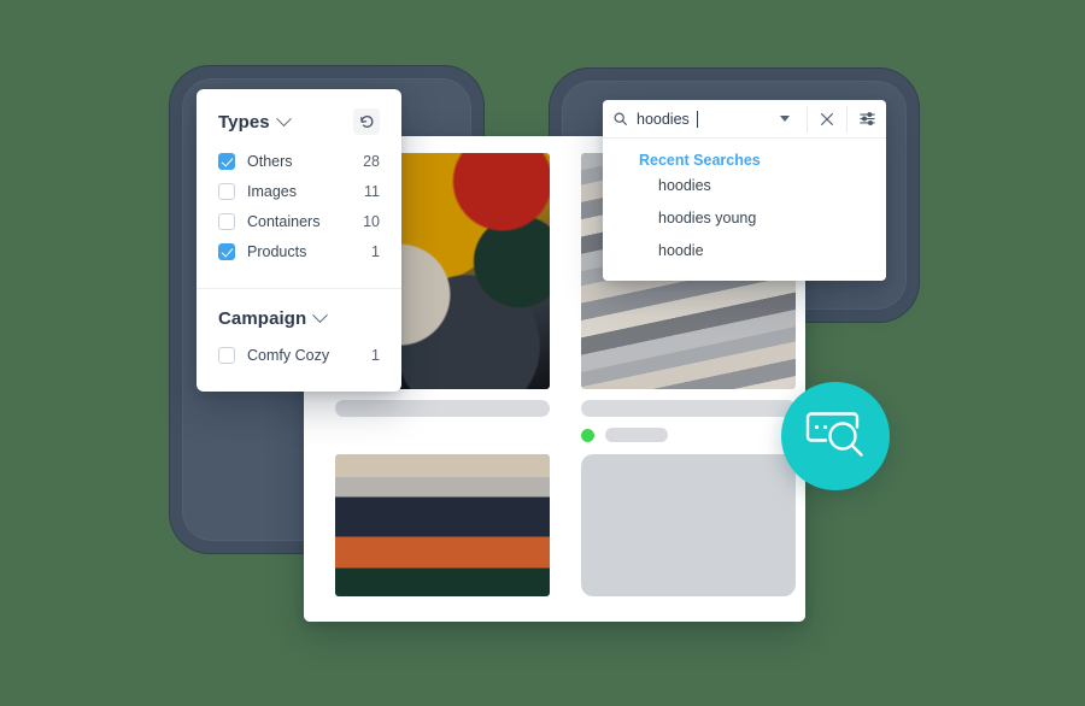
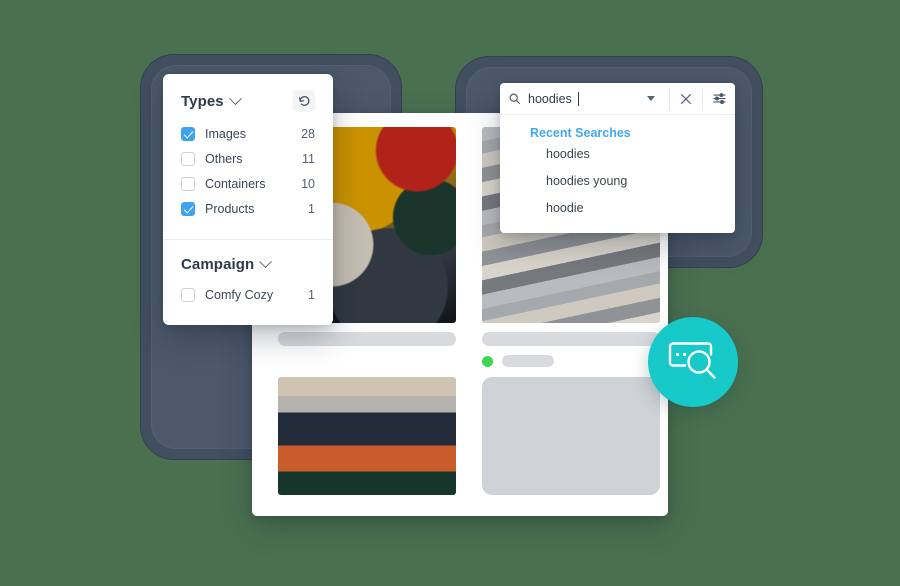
  Types
- Others
+ Images
  28
- Images
+ Others
  11
  Containers
  10
  Products
  1
  Campaign
  Comfy Cozy
  1
  hoodies
  Recent Searches
  hoodies
  hoodies young
  hoodie
